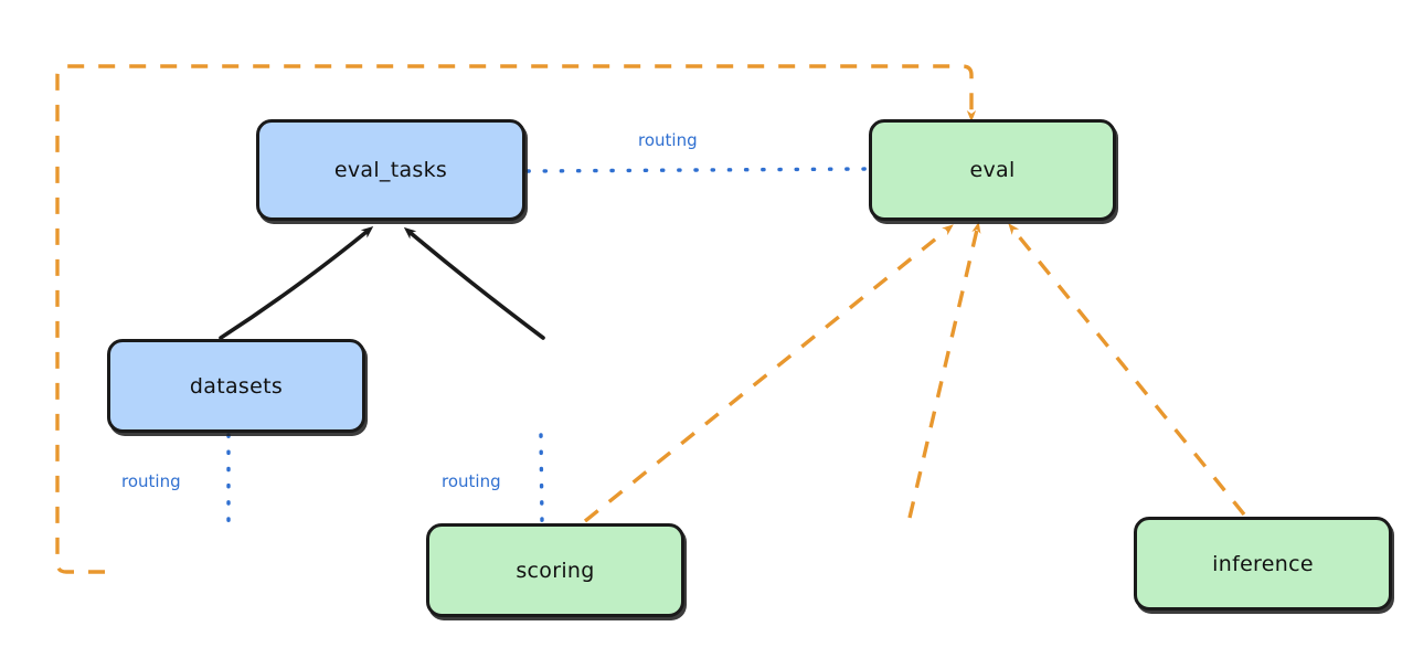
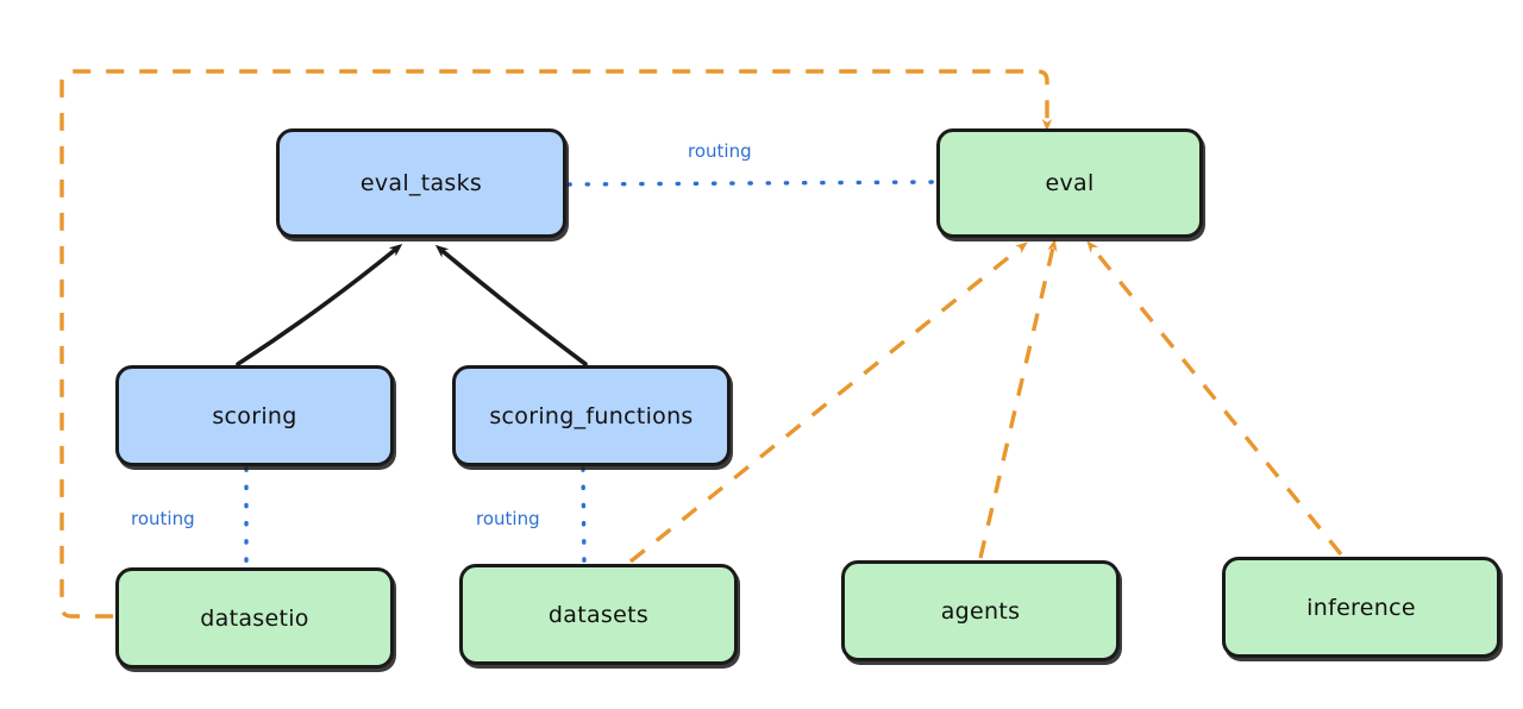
  eval_tasks
  eval
- datasets
+ scoring
+ scoring_functions
+ datasetio
- scoring
+ datasets
+ agents
  inference
  routing
  routing
  routing
